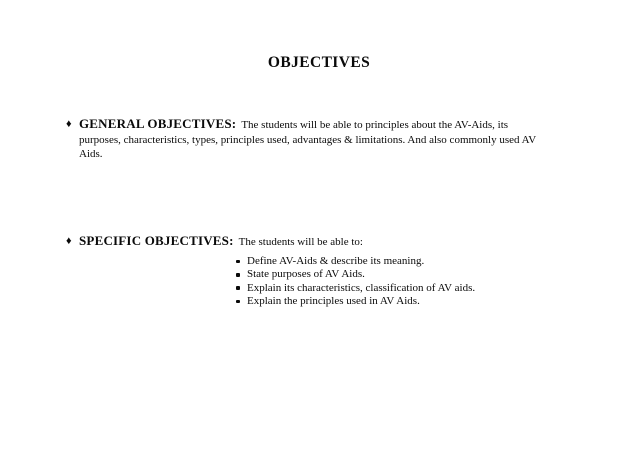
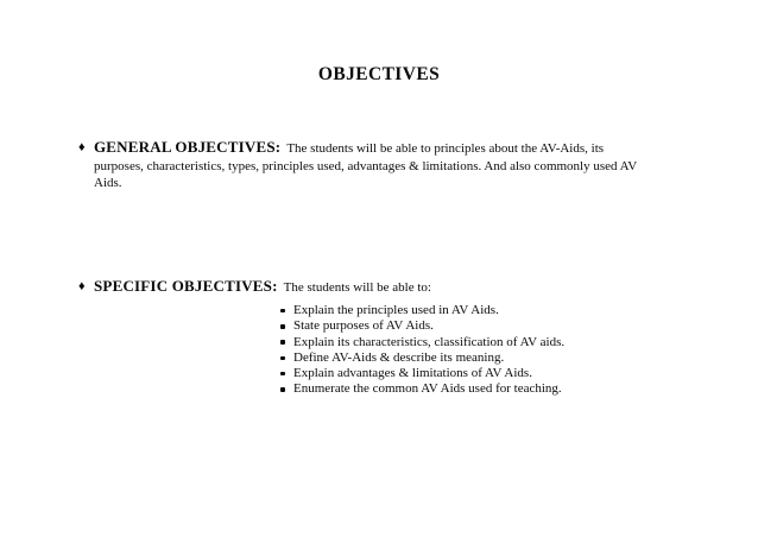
  OBJECTIVES
  ♦
  GENERAL OBJECTIVES: The students will be able to principles about the AV-Aids, its purposes, characteristics, types, principles used, advantages & limitations. And also commonly used AV Aids.
  ♦
  SPECIFIC OBJECTIVES: The students will be able to:
- Define AV-Aids & describe its meaning.
+ Explain the principles used in AV Aids.
  State purposes of AV Aids.
  Explain its characteristics, classification of AV aids.
- Explain the principles used in AV Aids.
+ Define AV-Aids & describe its meaning.
+ Explain advantages & limitations of AV Aids.
+ Enumerate the common AV Aids used for teaching.
